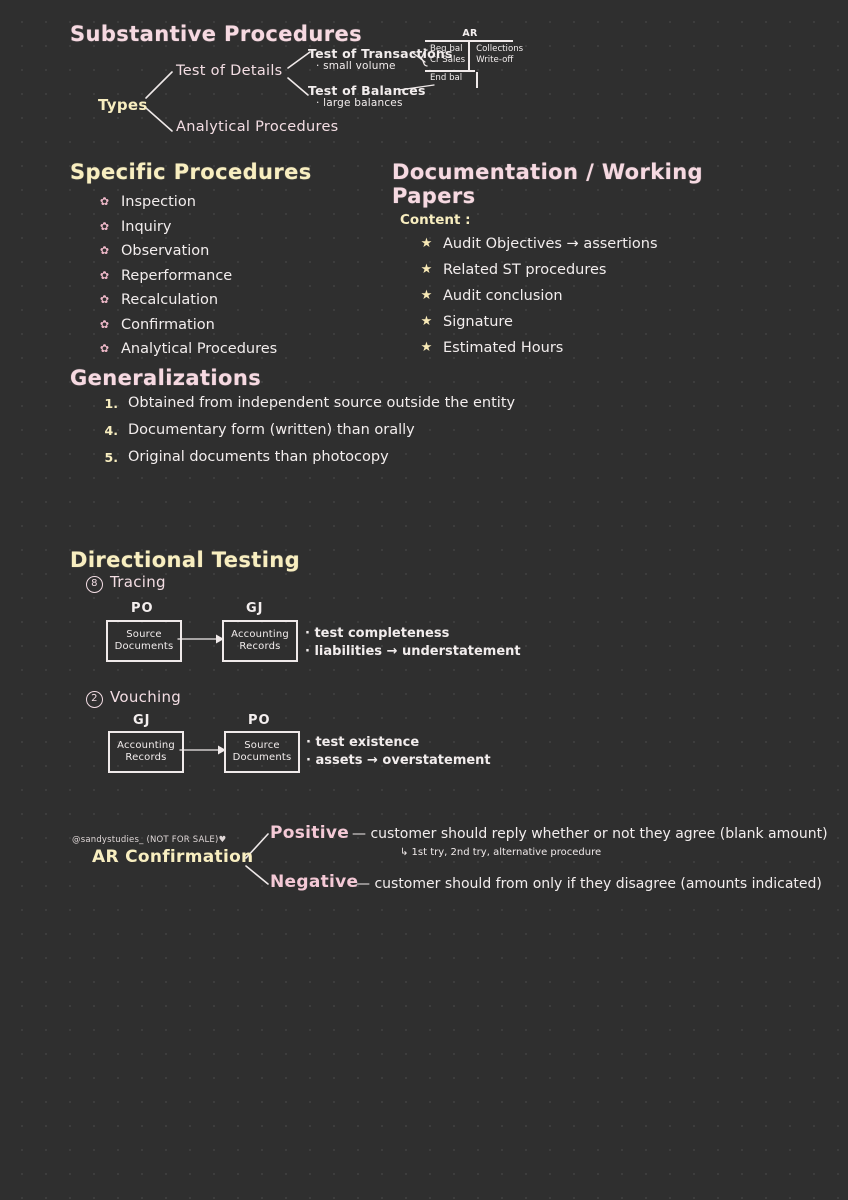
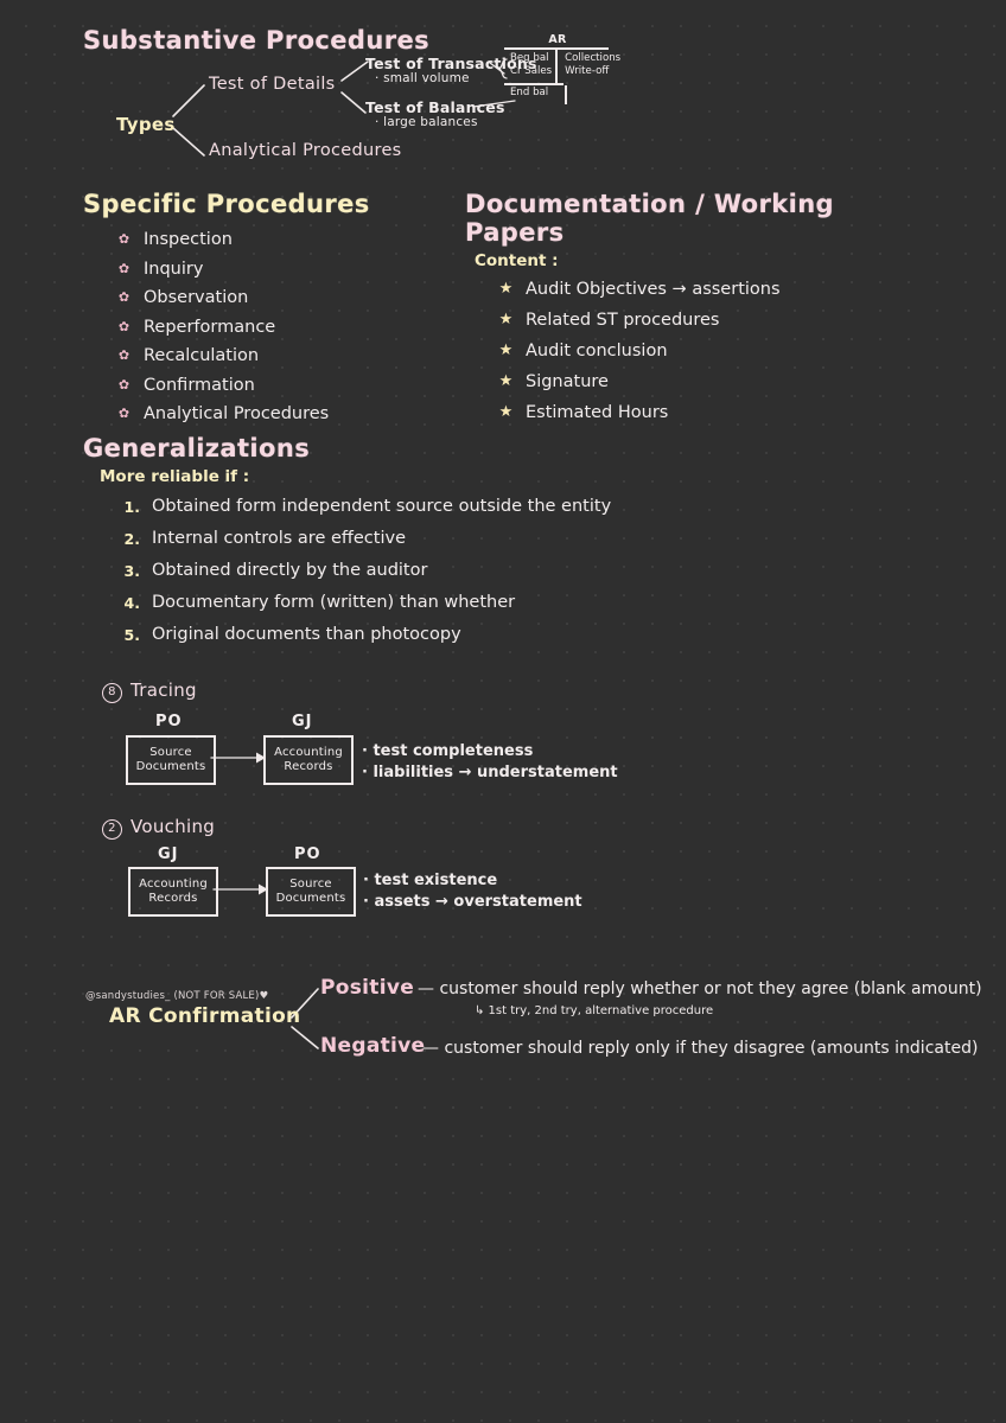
  Substantive Procedures
  Types
  Test of Details
  Analytical Procedures
  Test of Transactions
  · small volume
  Test of Balances
  · large balances
  AR
  Beg bal
  Cr Sales
  Collections
  Write-off
  End bal
  Specific Procedures
  ✿
  Inspection
  ✿
  Inquiry
  ✿
  Observation
  ✿
  Reperformance
  ✿
  Recalculation
  ✿
  Confirmation
  ✿
  Analytical Procedures
  Documentation / Working Papers
  Content :
  ★
  Audit Objectives → assertions
  ★
  Related ST procedures
  ★
  Audit conclusion
  ★
  Signature
  ★
  Estimated Hours
  Generalizations
+ More reliable if :
  1.
- Obtained from independent source outside the entity
+ Obtained form independent source outside the entity
+ 2.
+ Internal controls are effective
+ 3.
+ Obtained directly by the auditor
  4.
- Documentary form (written) than orally
+ Documentary form (written) than whether
  5.
  Original documents than photocopy
- Directional Testing
  8 Tracing
  PO
  Source
  Documents
  GJ
  Accounting
  Records
  · test completeness
  · liabilities → understatement
  2 Vouching
  GJ
  Accounting
  Records
  PO
  Source
  Documents
  · test existence
  · assets → overstatement
  @sandystudies_ (NOT FOR SALE)♥
  AR Confirmation
  Positive
  — customer should reply whether or not they agree (blank amount)
  ↳ 1st try, 2nd try, alternative procedure
  Negative
- — customer should from only if they disagree (amounts indicated)
+ — customer should reply only if they disagree (amounts indicated)
